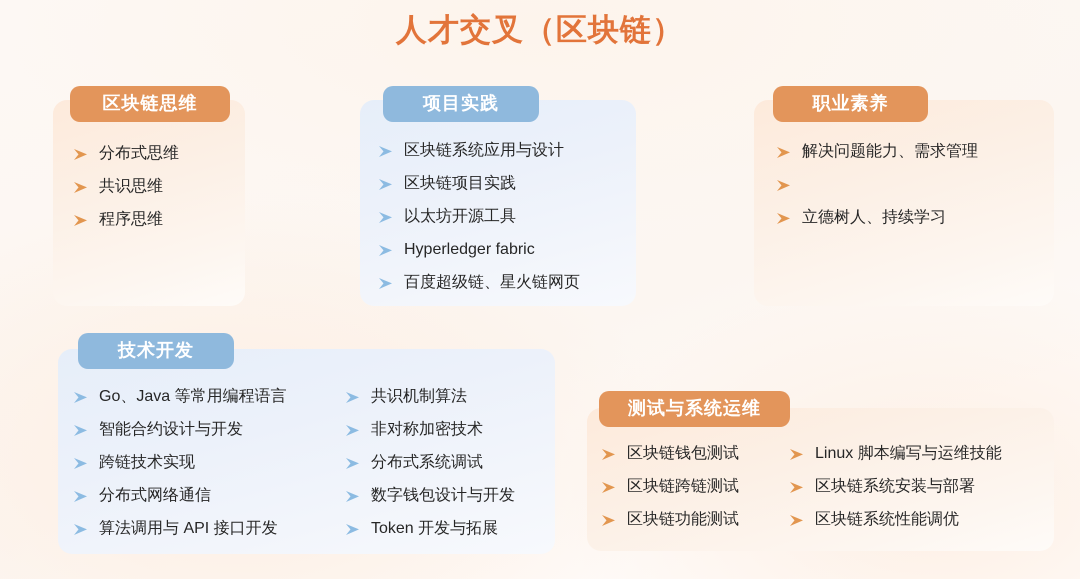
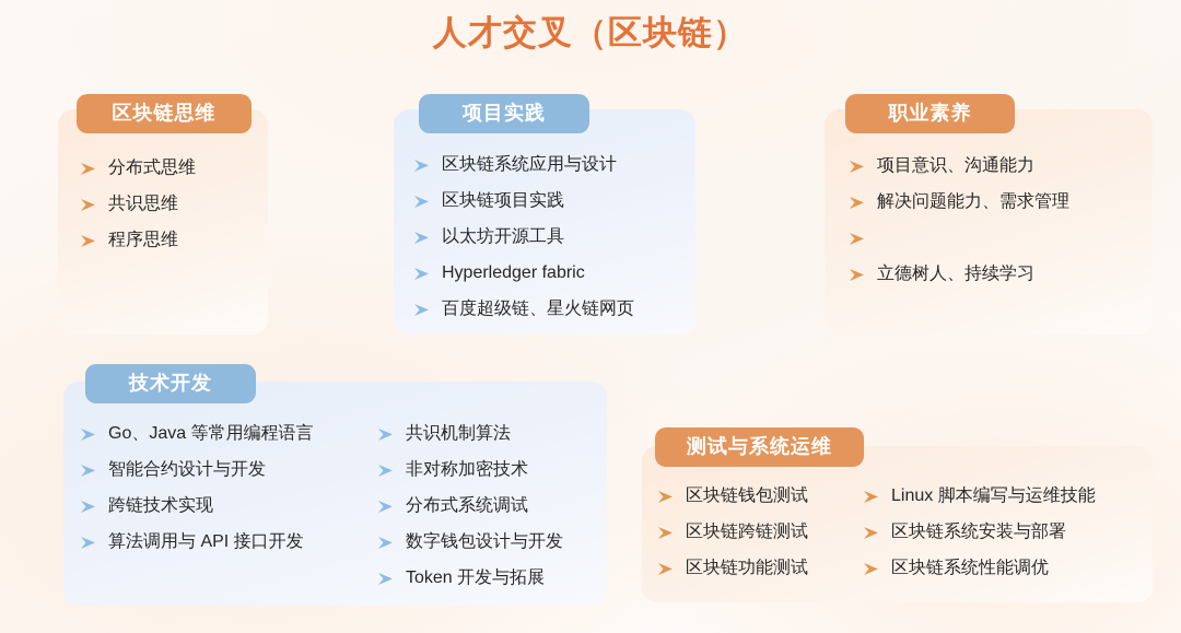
  人才交叉（区块链）
  区块链思维
  分布式思维
  共识思维
  程序思维
  项目实践
  区块链系统应用与设计
  区块链项目实践
  以太坊开源工具
  Hyperledger fabric
  百度超级链、星火链网页
  职业素养
+ 项目意识、沟通能力
  解决问题能力、需求管理
  立德树人、持续学习
  技术开发
  Go、Java 等常用编程语言
  智能合约设计与开发
  跨链技术实现
- 分布式网络通信
  算法调用与 API 接口开发
  共识机制算法
  非对称加密技术
  分布式系统调试
  数字钱包设计与开发
  Token 开发与拓展
  测试与系统运维
  区块链钱包测试
  区块链跨链测试
  区块链功能测试
  Linux 脚本编写与运维技能
  区块链系统安装与部署
  区块链系统性能调优
